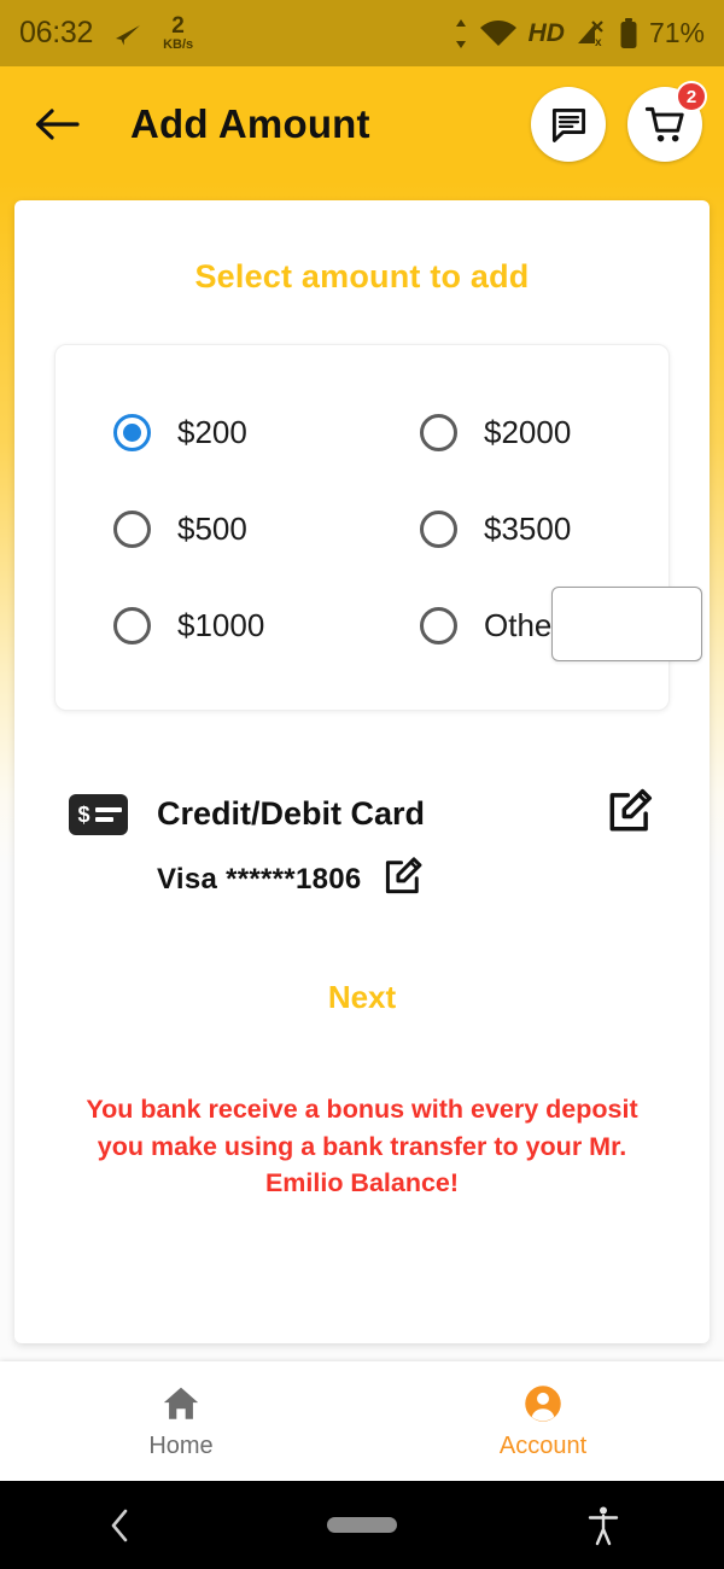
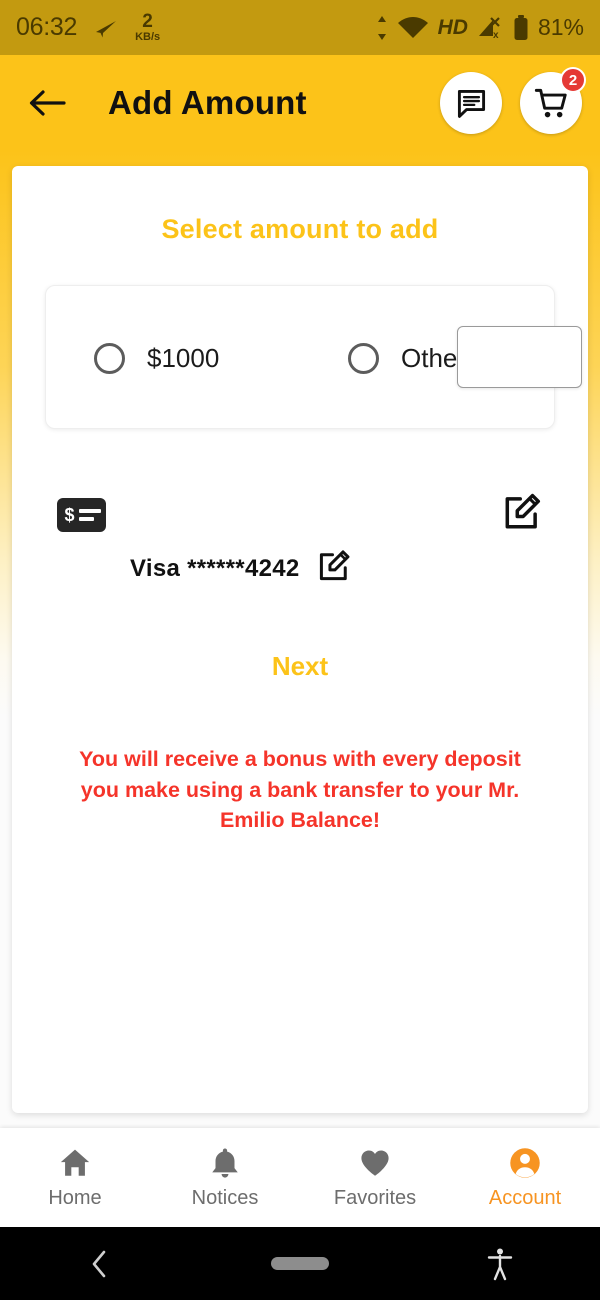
  06:32
  2
  KB/s
  4
  HD
  x
- 71%
+ 81%
  Add Amount
  2
  Select amount to add
- $200
- $2000
- $500
- $3500
  $1000
  Othe
  $
- Credit/Debit Card
- Visa ******1806
+ Visa ******4242
  Next
- You bank receive a bonus with every deposit you make using a bank transfer to your Mr. Emilio Balance!
+ You will receive a bonus with every deposit you make using a bank transfer to your Mr. Emilio Balance!
  Home
+ Notices
+ Favorites
  Account
